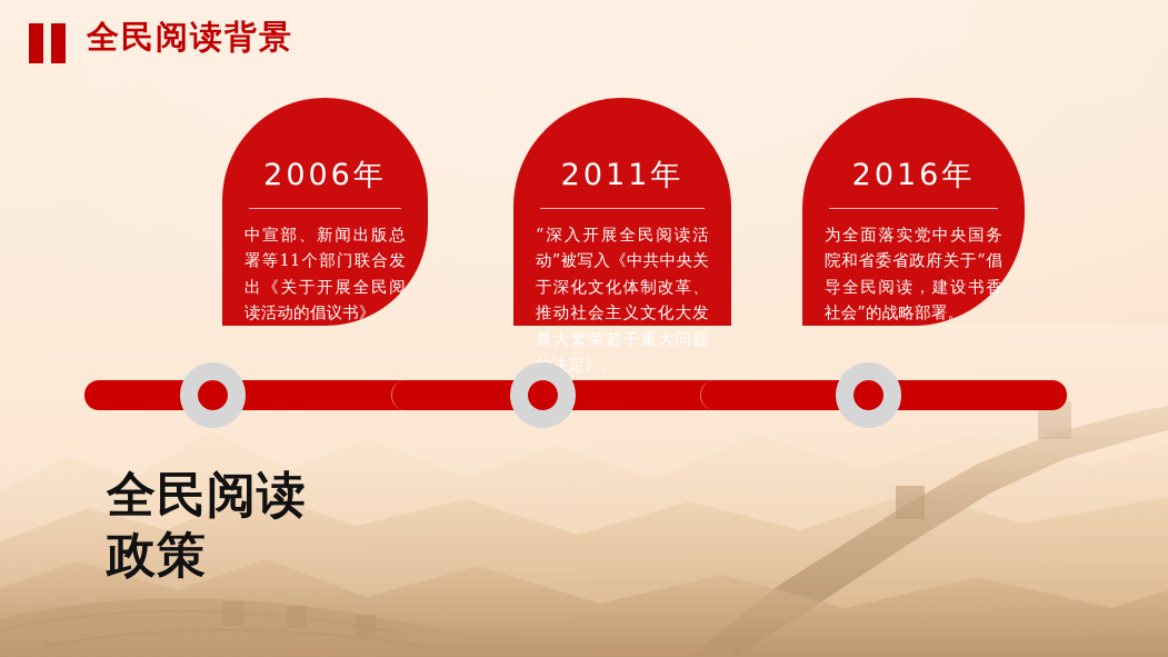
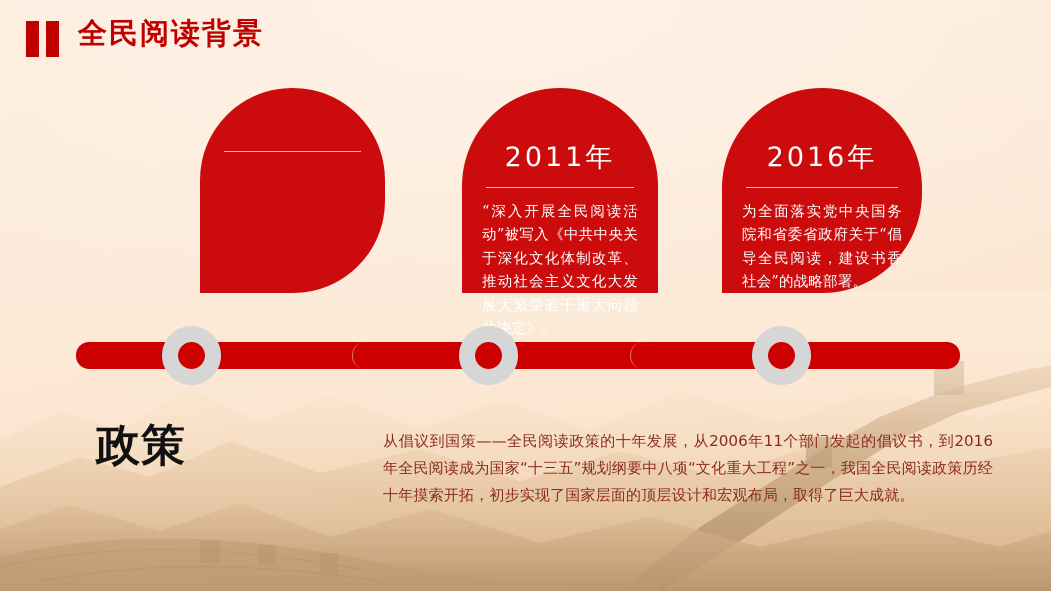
  全民阅读背景
- 2006年
- 中宣部、新闻出版总署等11个部门联合发出《关于开展全民阅读活动的倡议书》
  2011年
  “深入开展全民阅读活动”被写入《中共中央关于深化文化体制改革、推动社会主义文化大发展大繁荣若干重大问题决定》。
  2016年
  为全面落实党中央国务院和省委省政府关于“倡导全民阅读，建设书香社会”的战略部署。
- 全民阅读
  政策
+ 从倡议到国策——全民阅读政策的十年发展，从2006年11个部门发起的倡议书，到2016年全民阅读成为国家“十三五”规划纲要中八项“文化重大工程”之一，我国全民阅读政策历经十年摸索开拓，初步实现了国家层面的顶层设计和宏观布局，取得了巨大成就。
